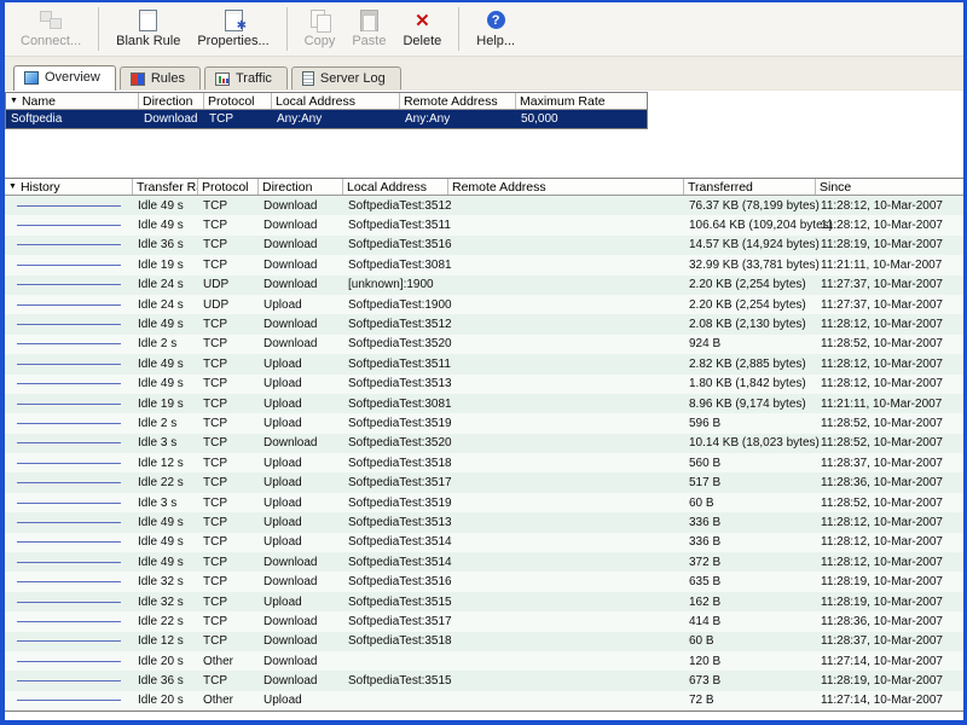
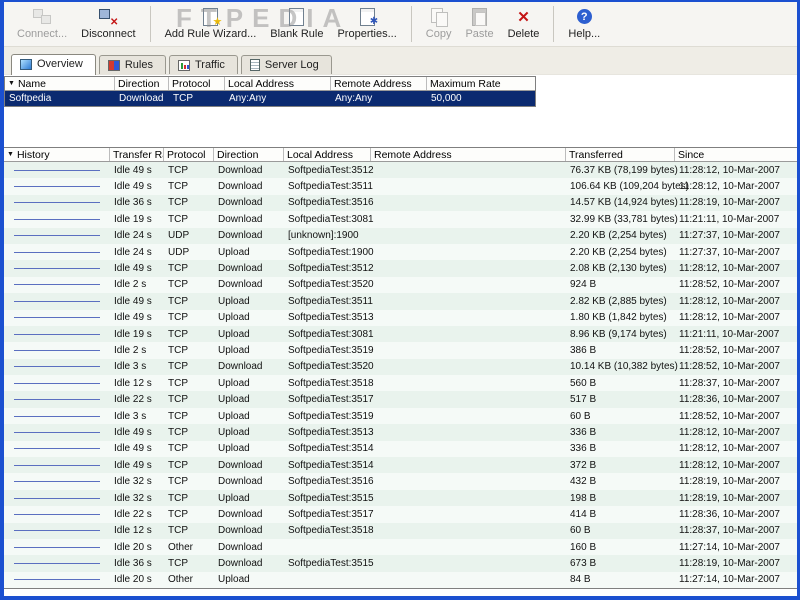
+ FTPEDIA
  Connect...
+ Disconnect
+ Add Rule Wizard...
  Blank Rule
  Properties...
  Copy
  Paste
  Delete
  Help...
  Overview
  Rules
  Traffic
  Server Log
  Name
  Direction
  Protocol
  Local Address
  Remote Address
  Maximum Rate
  Softpedia
  Download
  TCP
  Any:Any
  Any:Any
  50,000
  History
  Transfer R
  Protocol
  Direction
  Local Address
  Remote Address
  Transferred
  Since
  Idle 49 s
  TCP
  Download
  SoftpediaTest:3512
  76.37 KB (78,199 bytes)
  11:28:12, 10-Mar-2007
  Idle 49 s
  TCP
  Download
  SoftpediaTest:3511
  106.64 KB (109,204 byte
  11:28:12, 10-Mar-2007
  Idle 36 s
  TCP
  Download
  SoftpediaTest:3516
  14.57 KB (14,924 bytes)
  11:28:19, 10-Mar-2007
  Idle 19 s
  TCP
  Download
  SoftpediaTest:3081
  32.99 KB (33,781 bytes)
  11:21:11, 10-Mar-2007
  Idle 24 s
  UDP
  Download
  [unknown]:1900
  2.20 KB (2,254 bytes)
  11:27:37, 10-Mar-2007
  Idle 24 s
  UDP
  Upload
  SoftpediaTest:1900
  2.20 KB (2,254 bytes)
  11:27:37, 10-Mar-2007
  Idle 49 s
  TCP
  Download
  SoftpediaTest:3512
  2.08 KB (2,130 bytes)
  11:28:12, 10-Mar-2007
  Idle 2 s
  TCP
  Download
  SoftpediaTest:3520
  924 B
  11:28:52, 10-Mar-2007
  Idle 49 s
  TCP
  Upload
  SoftpediaTest:3511
  2.82 KB (2,885 bytes)
  11:28:12, 10-Mar-2007
  Idle 49 s
  TCP
  Upload
  SoftpediaTest:3513
  1.80 KB (1,842 bytes)
  11:28:12, 10-Mar-2007
  Idle 19 s
  TCP
  Upload
  SoftpediaTest:3081
  8.96 KB (9,174 bytes)
  11:21:11, 10-Mar-2007
  Idle 2 s
  TCP
  Upload
  SoftpediaTest:3519
- 596 B
+ 386 B
  11:28:52, 10-Mar-2007
  Idle 3 s
  TCP
  Download
  SoftpediaTest:3520
- 10.14 KB (18,023 bytes)
+ 10.14 KB (10,382 bytes)
  11:28:52, 10-Mar-2007
  Idle 12 s
  TCP
  Upload
  SoftpediaTest:3518
  560 B
  11:28:37, 10-Mar-2007
  Idle 22 s
  TCP
  Upload
  SoftpediaTest:3517
  517 B
  11:28:36, 10-Mar-2007
  Idle 3 s
  TCP
  Upload
  SoftpediaTest:3519
  60 B
  11:28:52, 10-Mar-2007
  Idle 49 s
  TCP
  Upload
  SoftpediaTest:3513
  336 B
  11:28:12, 10-Mar-2007
  Idle 49 s
  TCP
  Upload
  SoftpediaTest:3514
  336 B
  11:28:12, 10-Mar-2007
  Idle 49 s
  TCP
  Download
  SoftpediaTest:3514
  372 B
  11:28:12, 10-Mar-2007
  Idle 32 s
  TCP
  Download
  SoftpediaTest:3516
- 635 B
+ 432 B
  11:28:19, 10-Mar-2007
  Idle 32 s
  TCP
  Upload
  SoftpediaTest:3515
- 162 B
+ 198 B
  11:28:19, 10-Mar-2007
  Idle 22 s
  TCP
  Download
  SoftpediaTest:3517
  414 B
  11:28:36, 10-Mar-2007
  Idle 12 s
  TCP
  Download
  SoftpediaTest:3518
  60 B
  11:28:37, 10-Mar-2007
  Idle 20 s
  Other
  Download
- 120 B
+ 160 B
  11:27:14, 10-Mar-2007
  Idle 36 s
  TCP
  Download
  SoftpediaTest:3515
  673 B
  11:28:19, 10-Mar-2007
  Idle 20 s
  Other
  Upload
- 72 B
+ 84 B
  11:27:14, 10-Mar-2007
